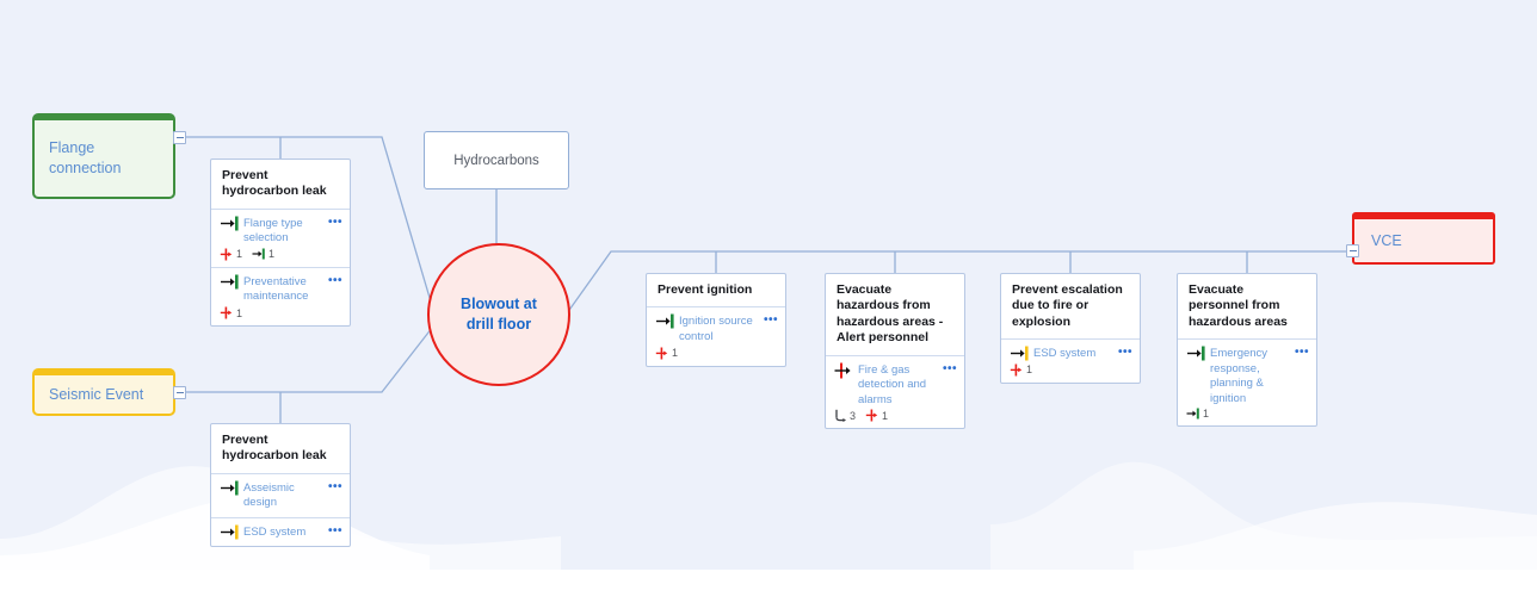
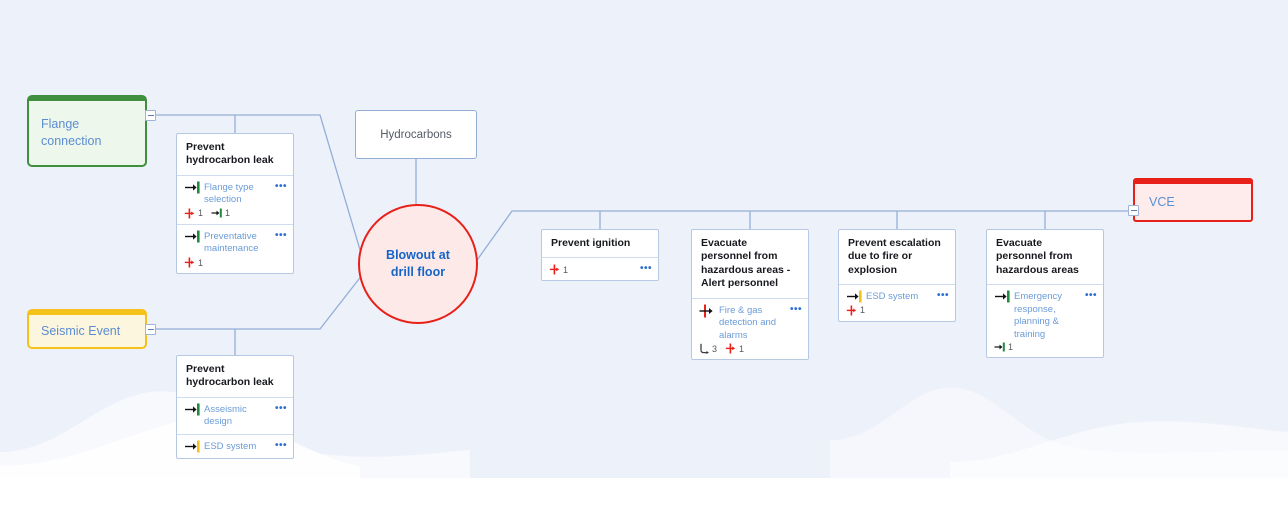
  Flange connection
  Seismic Event
  Hydrocarbons
  Blowout at
  drill floor
  VCE
  Prevent hydrocarbon leak
  Flange type selection
  •••
  1
  1
  Preventative maintenance
  •••
  1
  Prevent hydrocarbon leak
  Asseismic design
  •••
  ESD system
  •••
  Prevent ignition
- Ignition source control
  •••
  1
- Evacuate hazardous from hazardous areas - Alert personnel
+ Evacuate personnel from hazardous areas - Alert personnel
  Fire & gas detection and alarms
  •••
  3
  1
  Prevent escalation due to fire or explosion
  ESD system
  •••
  1
  Evacuate personnel from hazardous areas
- Emergency response, planning & ignition
+ Emergency response, planning & training
  •••
  1
